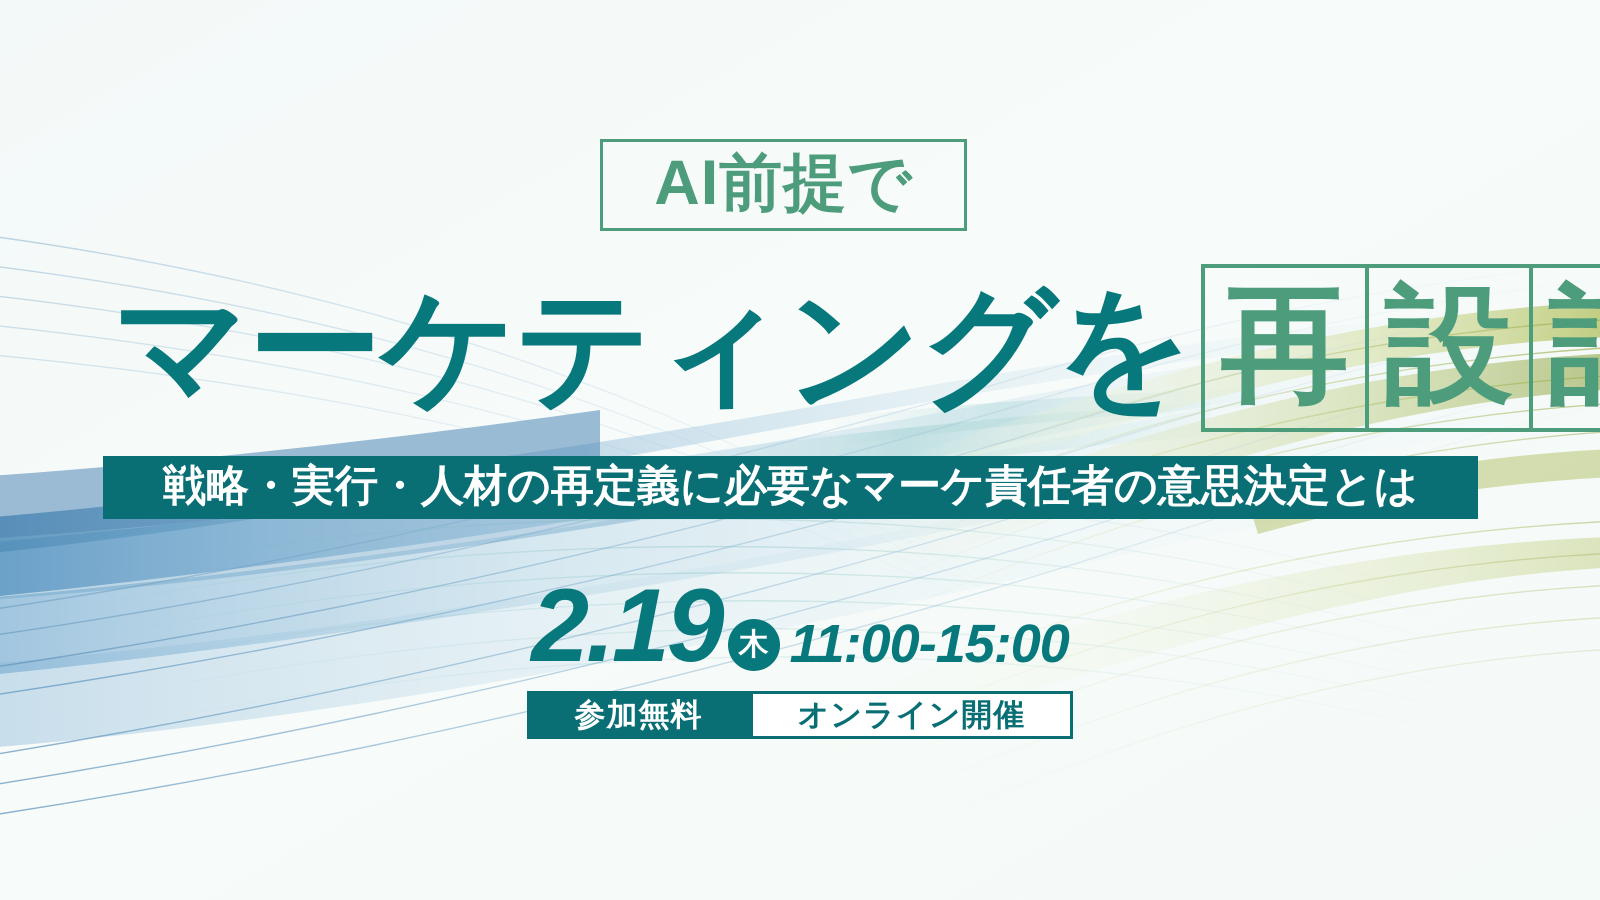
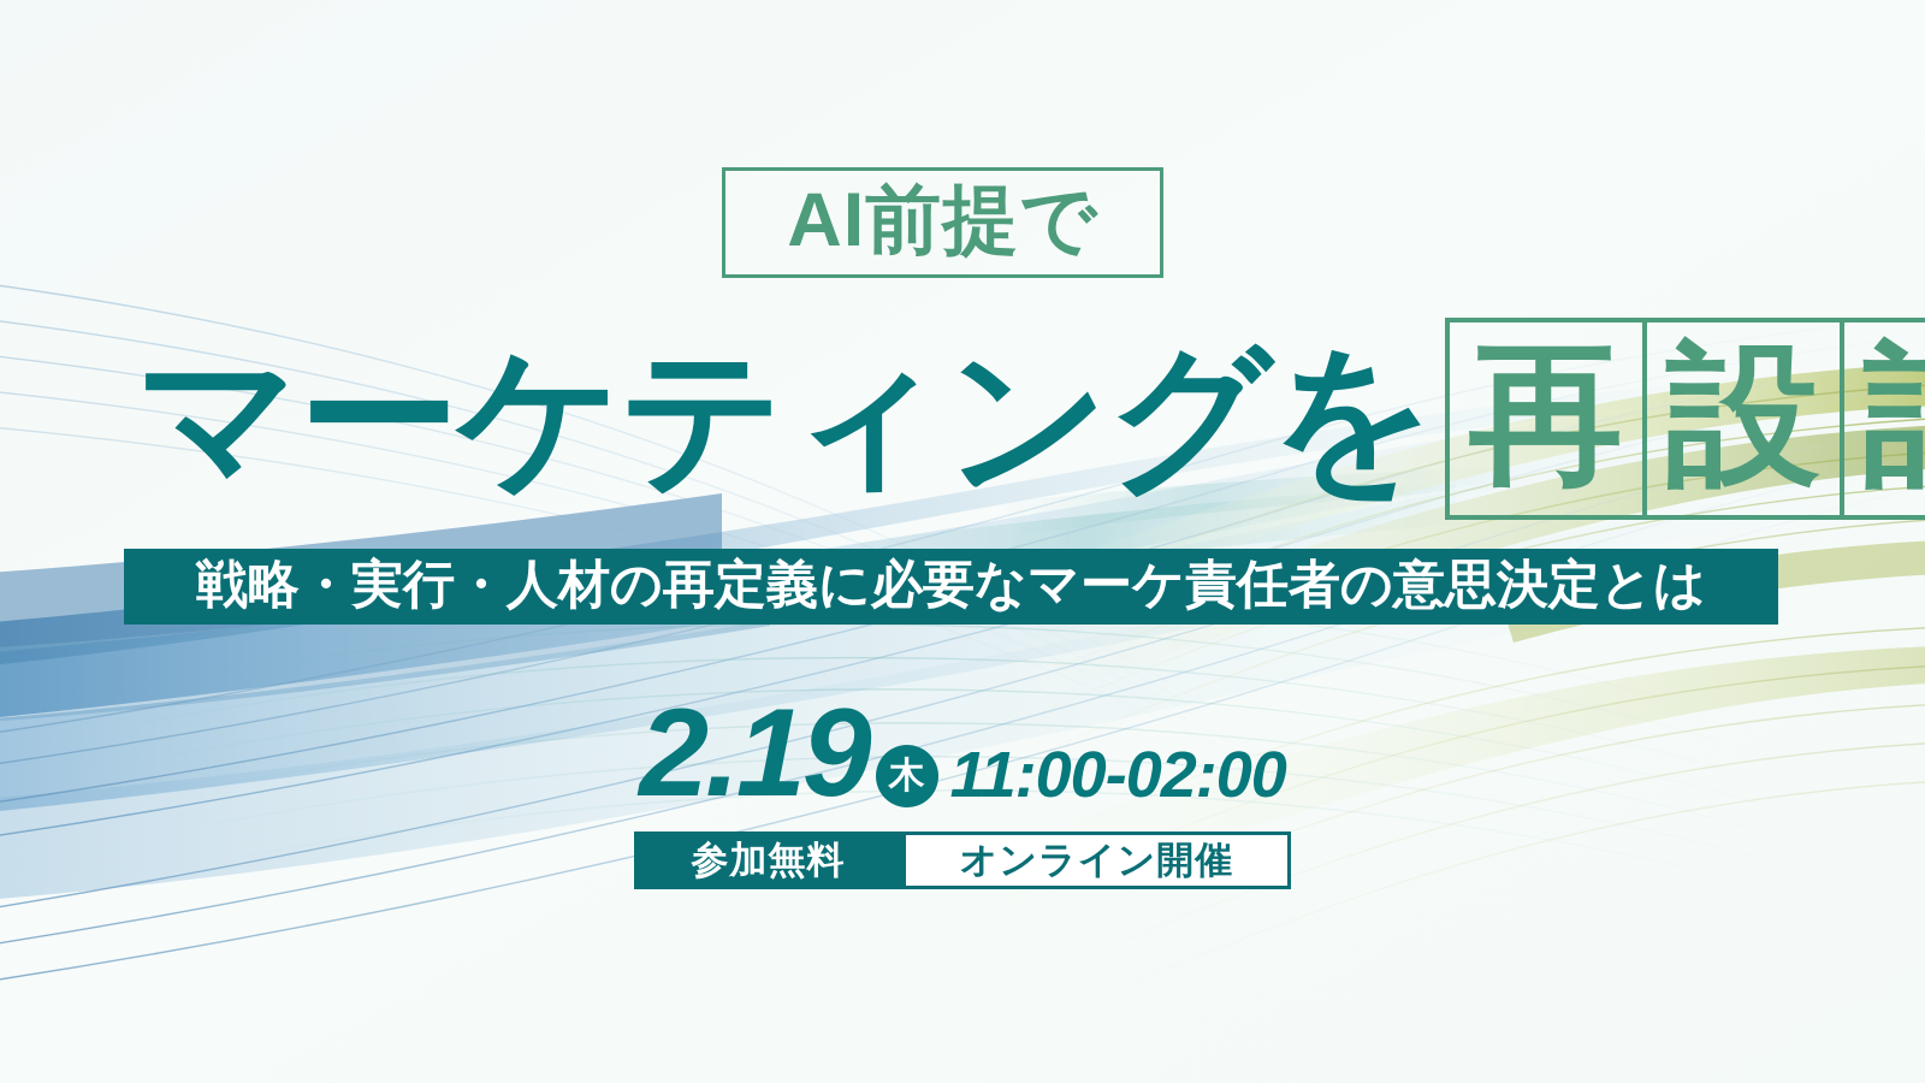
  AI前提で
  マーケティングを
  再
  設
  戦略・実行・人材の再定義に必要なマーケ責任者の意思決定とは
  2.19
  木
- 11:00-15:00
+ 11:00-02:00
  参加無料
  オンライン開催
